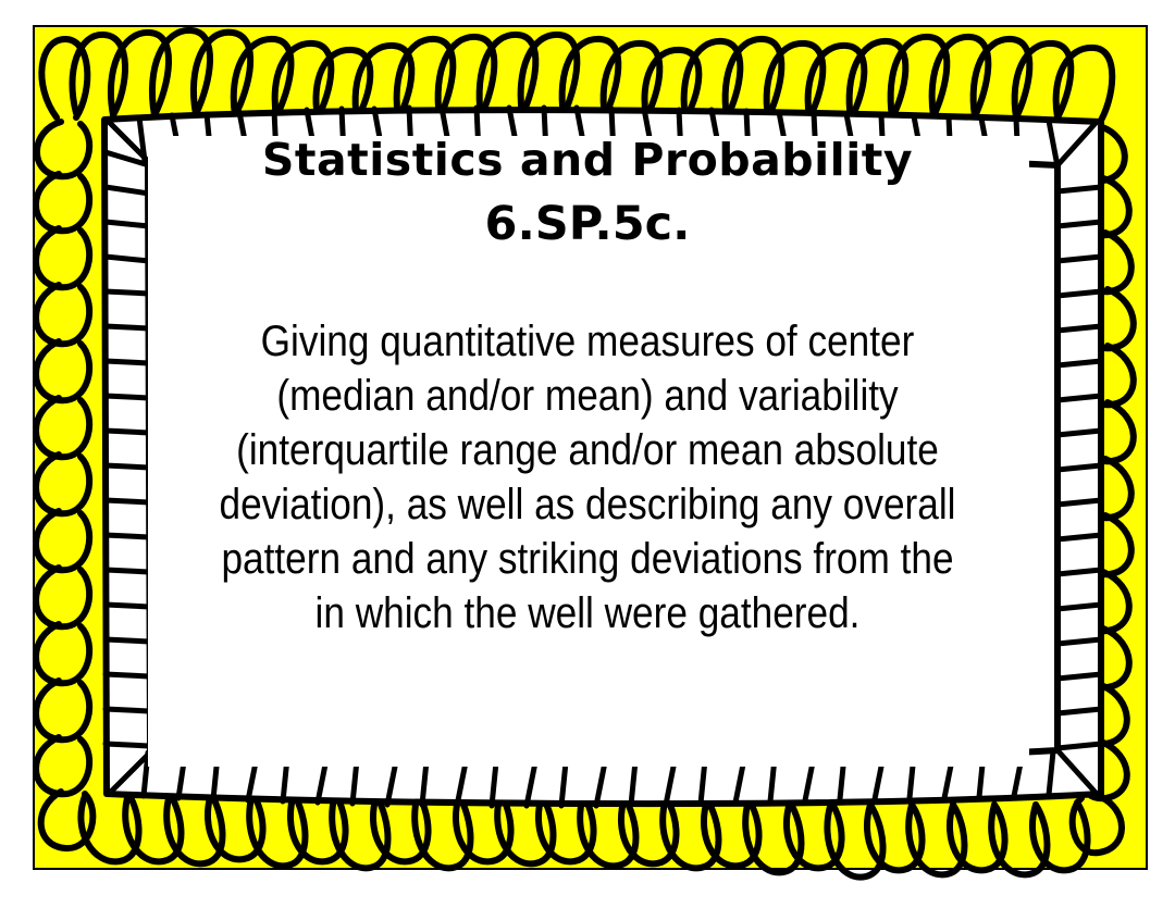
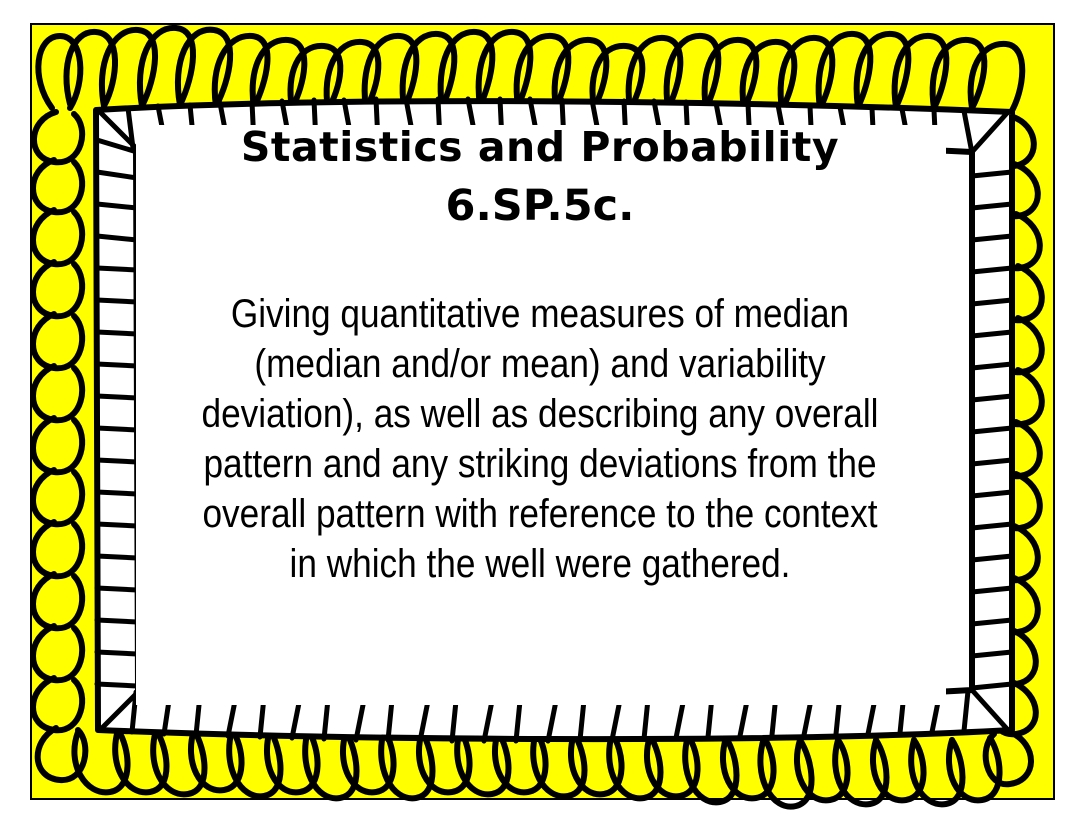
  Statistics and Probability
  6.SP.5c.
- Giving quantitative measures of center
+ Giving quantitative measures of median
  (median and/or mean) and variability
- (interquartile range and/or mean absolute
  deviation), as well as describing any overall
  pattern and any striking deviations from the
+ overall pattern with reference to the context
  in which the well were gathered.
